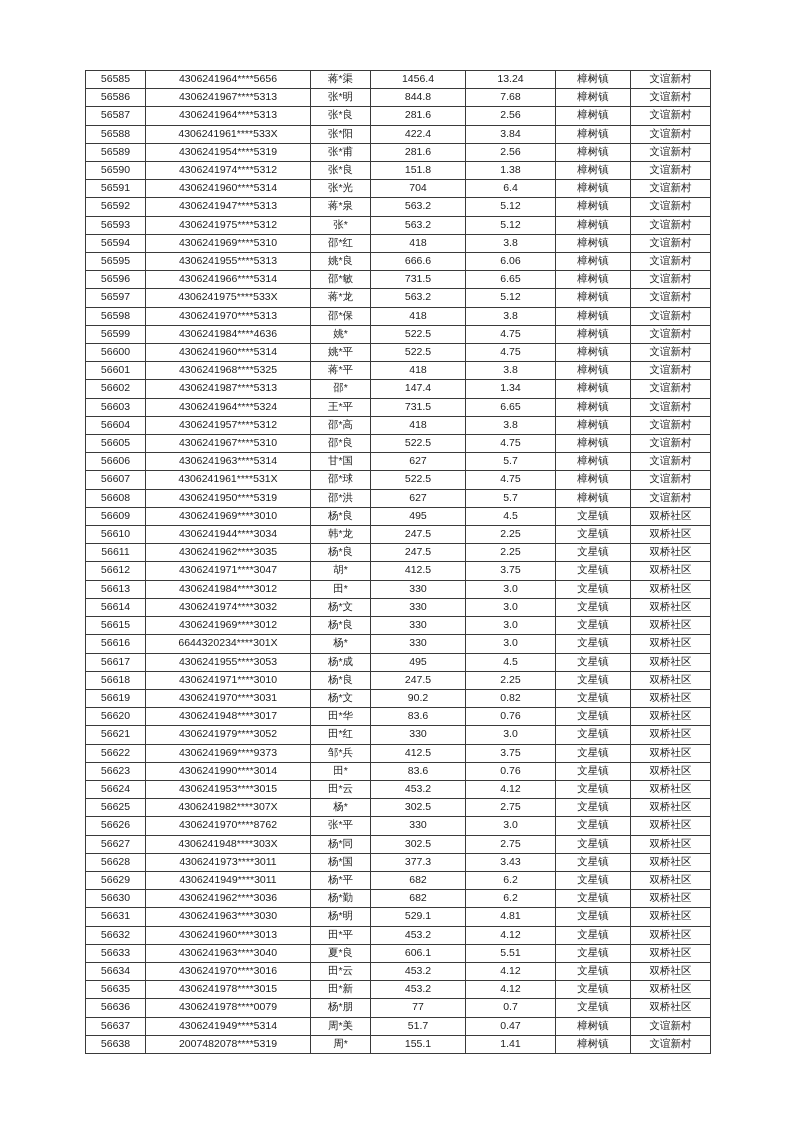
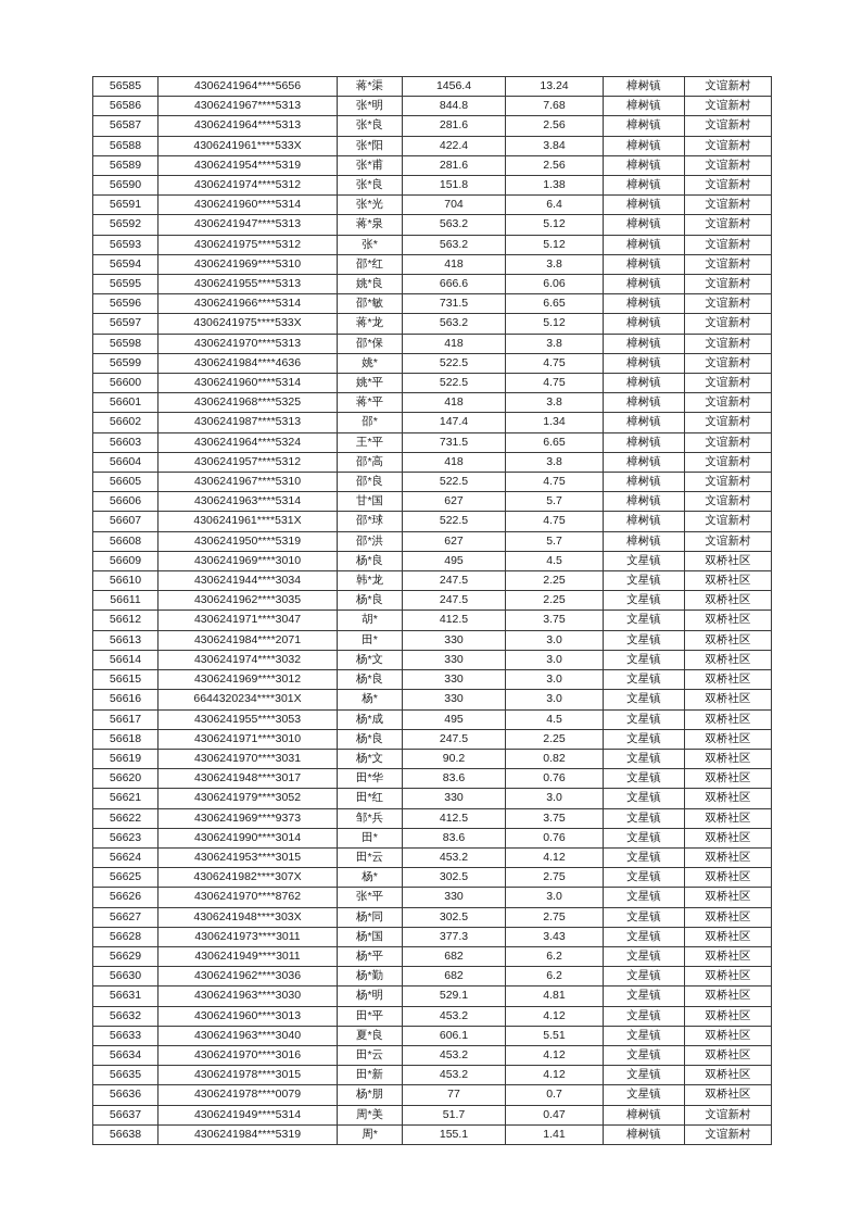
  56585	4306241964****5656	蒋*渠	1456.4	13.24	樟树镇	文谊新村
  56586	4306241967****5313	张*明	844.8	7.68	樟树镇	文谊新村
  56587	4306241964****5313	张*良	281.6	2.56	樟树镇	文谊新村
  56588	4306241961****533X	张*阳	422.4	3.84	樟树镇	文谊新村
  56589	4306241954****5319	张*甫	281.6	2.56	樟树镇	文谊新村
  56590	4306241974****5312	张*良	151.8	1.38	樟树镇	文谊新村
  56591	4306241960****5314	张*光	704	6.4	樟树镇	文谊新村
  56592	4306241947****5313	蒋*泉	563.2	5.12	樟树镇	文谊新村
  56593	4306241975****5312	张*	563.2	5.12	樟树镇	文谊新村
  56594	4306241969****5310	邵*红	418	3.8	樟树镇	文谊新村
  56595	4306241955****5313	姚*良	666.6	6.06	樟树镇	文谊新村
  56596	4306241966****5314	邵*敏	731.5	6.65	樟树镇	文谊新村
  56597	4306241975****533X	蒋*龙	563.2	5.12	樟树镇	文谊新村
  56598	4306241970****5313	邵*保	418	3.8	樟树镇	文谊新村
  56599	4306241984****4636	姚*	522.5	4.75	樟树镇	文谊新村
  56600	4306241960****5314	姚*平	522.5	4.75	樟树镇	文谊新村
  56601	4306241968****5325	蒋*平	418	3.8	樟树镇	文谊新村
  56602	4306241987****5313	邵*	147.4	1.34	樟树镇	文谊新村
  56603	4306241964****5324	王*平	731.5	6.65	樟树镇	文谊新村
  56604	4306241957****5312	邵*高	418	3.8	樟树镇	文谊新村
  56605	4306241967****5310	邵*良	522.5	4.75	樟树镇	文谊新村
  56606	4306241963****5314	甘*国	627	5.7	樟树镇	文谊新村
  56607	4306241961****531X	邵*球	522.5	4.75	樟树镇	文谊新村
  56608	4306241950****5319	邵*洪	627	5.7	樟树镇	文谊新村
  56609	4306241969****3010	杨*良	495	4.5	文星镇	双桥社区
  56610	4306241944****3034	韩*龙	247.5	2.25	文星镇	双桥社区
  56611	4306241962****3035	杨*良	247.5	2.25	文星镇	双桥社区
  56612	4306241971****3047	胡*	412.5	3.75	文星镇	双桥社区
- 56613	4306241984****3012	田*	330	3.0	文星镇	双桥社区
+ 56613	4306241984****2071	田*	330	3.0	文星镇	双桥社区
  56614	4306241974****3032	杨*文	330	3.0	文星镇	双桥社区
  56615	4306241969****3012	杨*良	330	3.0	文星镇	双桥社区
  56616	6644320234****301X	杨*	330	3.0	文星镇	双桥社区
  56617	4306241955****3053	杨*成	495	4.5	文星镇	双桥社区
  56618	4306241971****3010	杨*良	247.5	2.25	文星镇	双桥社区
  56619	4306241970****3031	杨*文	90.2	0.82	文星镇	双桥社区
  56620	4306241948****3017	田*华	83.6	0.76	文星镇	双桥社区
  56621	4306241979****3052	田*红	330	3.0	文星镇	双桥社区
  56622	4306241969****9373	邹*兵	412.5	3.75	文星镇	双桥社区
  56623	4306241990****3014	田*	83.6	0.76	文星镇	双桥社区
  56624	4306241953****3015	田*云	453.2	4.12	文星镇	双桥社区
  56625	4306241982****307X	杨*	302.5	2.75	文星镇	双桥社区
  56626	4306241970****8762	张*平	330	3.0	文星镇	双桥社区
  56627	4306241948****303X	杨*同	302.5	2.75	文星镇	双桥社区
  56628	4306241973****3011	杨*国	377.3	3.43	文星镇	双桥社区
  56629	4306241949****3011	杨*平	682	6.2	文星镇	双桥社区
  56630	4306241962****3036	杨*勤	682	6.2	文星镇	双桥社区
  56631	4306241963****3030	杨*明	529.1	4.81	文星镇	双桥社区
  56632	4306241960****3013	田*平	453.2	4.12	文星镇	双桥社区
  56633	4306241963****3040	夏*良	606.1	5.51	文星镇	双桥社区
  56634	4306241970****3016	田*云	453.2	4.12	文星镇	双桥社区
  56635	4306241978****3015	田*新	453.2	4.12	文星镇	双桥社区
  56636	4306241978****0079	杨*朋	77	0.7	文星镇	双桥社区
  56637	4306241949****5314	周*美	51.7	0.47	樟树镇	文谊新村
- 56638	2007482078****5319	周*	155.1	1.41	樟树镇	文谊新村
+ 56638	4306241984****5319	周*	155.1	1.41	樟树镇	文谊新村
